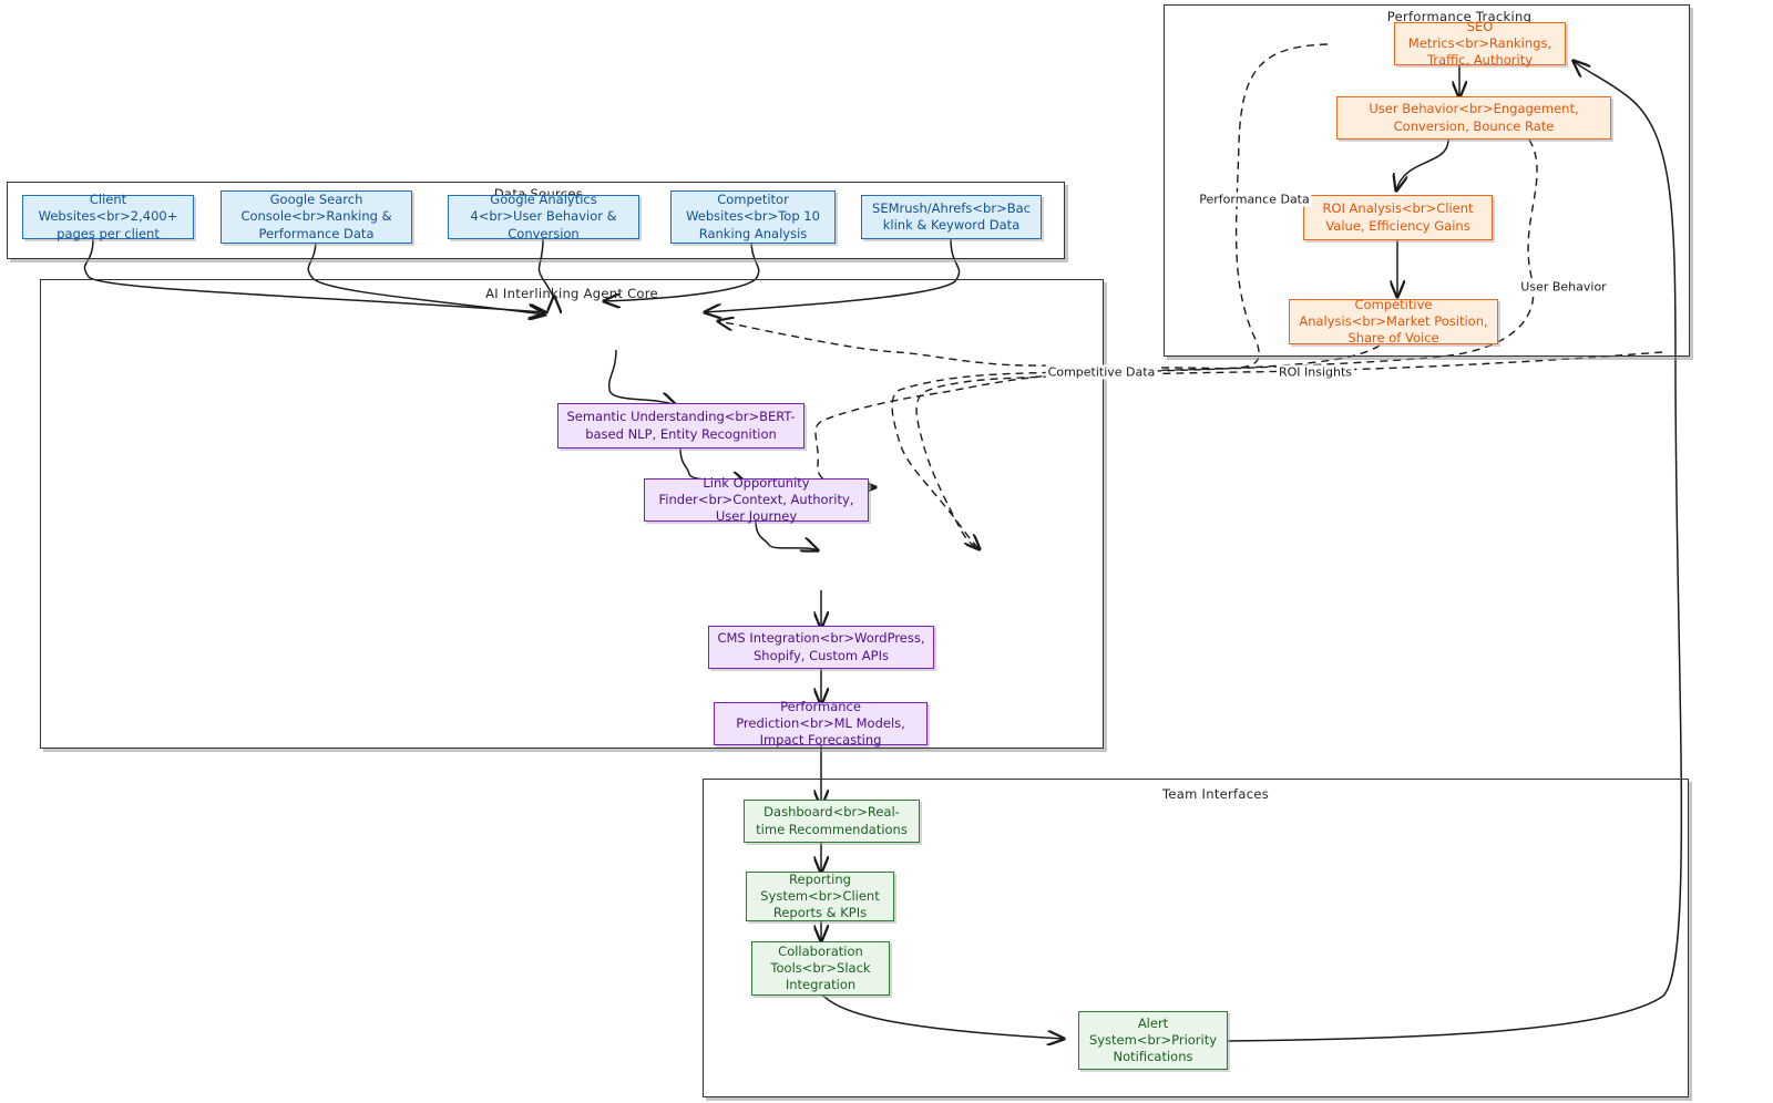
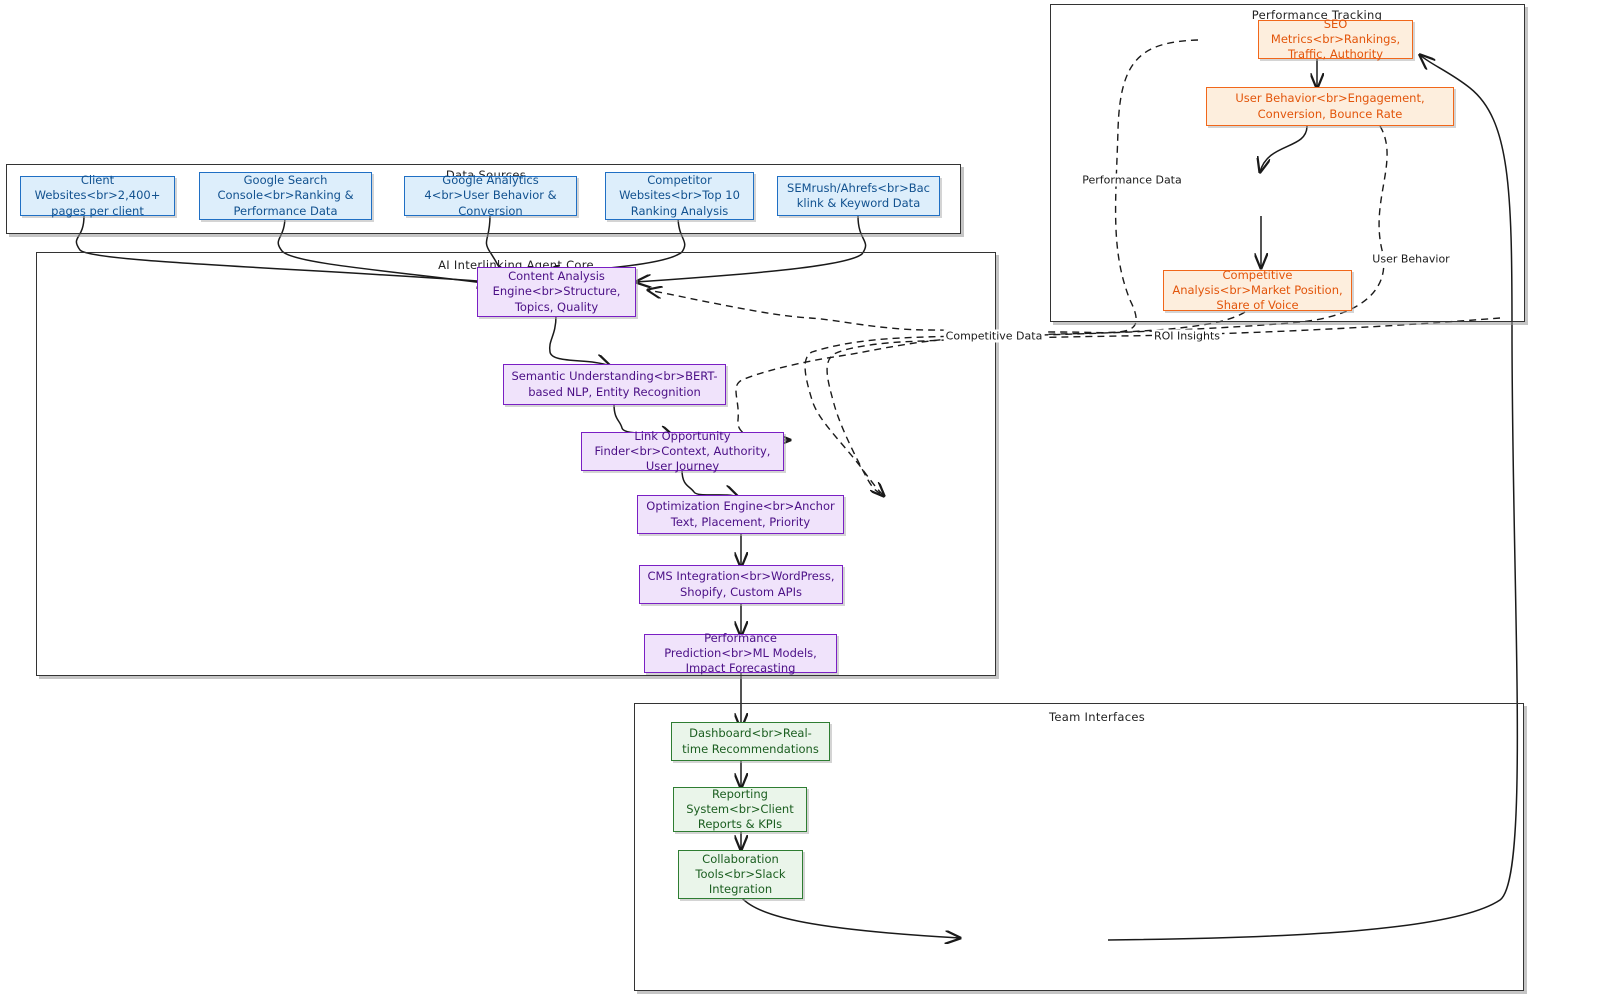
  Data Sources
  Client Websites<br>2,400+ pages per client
  Google Search Console<br>Ranking & Performance Data
  Google Analytics 4<br>User Behavior & Conversion
  Competitor Websites<br>Top 10 Ranking Analysis
  SEMrush/Ahrefs<br>Backlink & Keyword Data
  AI Interlinking Agent Core
+ Content Analysis Engine<br>Structure, Topics, Quality
  Semantic Understanding<br>BERT-based NLP, Entity Recognition
  Link Opportunity Finder<br>Context, Authority, User Journey
+ Optimization Engine<br>Anchor Text, Placement, Priority
  CMS Integration<br>WordPress, Shopify, Custom APIs
  Performance Prediction<br>ML Models, Impact Forecasting
  Performance Tracking
  SEO Metrics<br>Rankings, Traffic, Authority
  User Behavior<br>Engagement, Conversion, Bounce Rate
- ROI Analysis<br>Client Value, Efficiency Gains
  Competitive Analysis<br>Market Position, Share of Voice
  Team Interfaces
  Dashboard<br>Real-time Recommendations
  Reporting System<br>Client Reports & KPIs
  Collaboration Tools<br>Slack Integration
- Alert System<br>Priority Notifications
  Performance Data
  User Behavior
  Competitive Data
  ROI Insights
